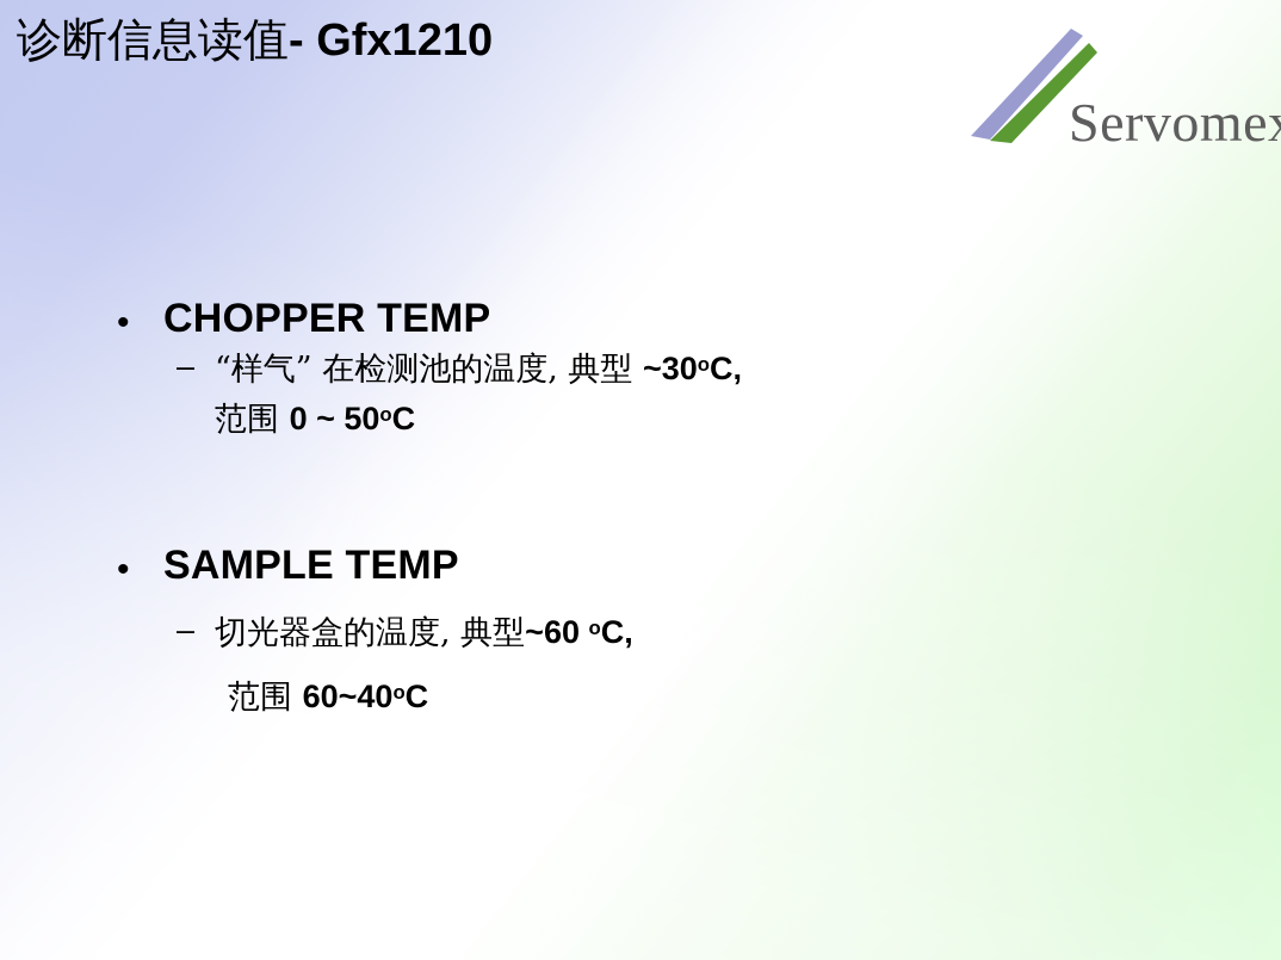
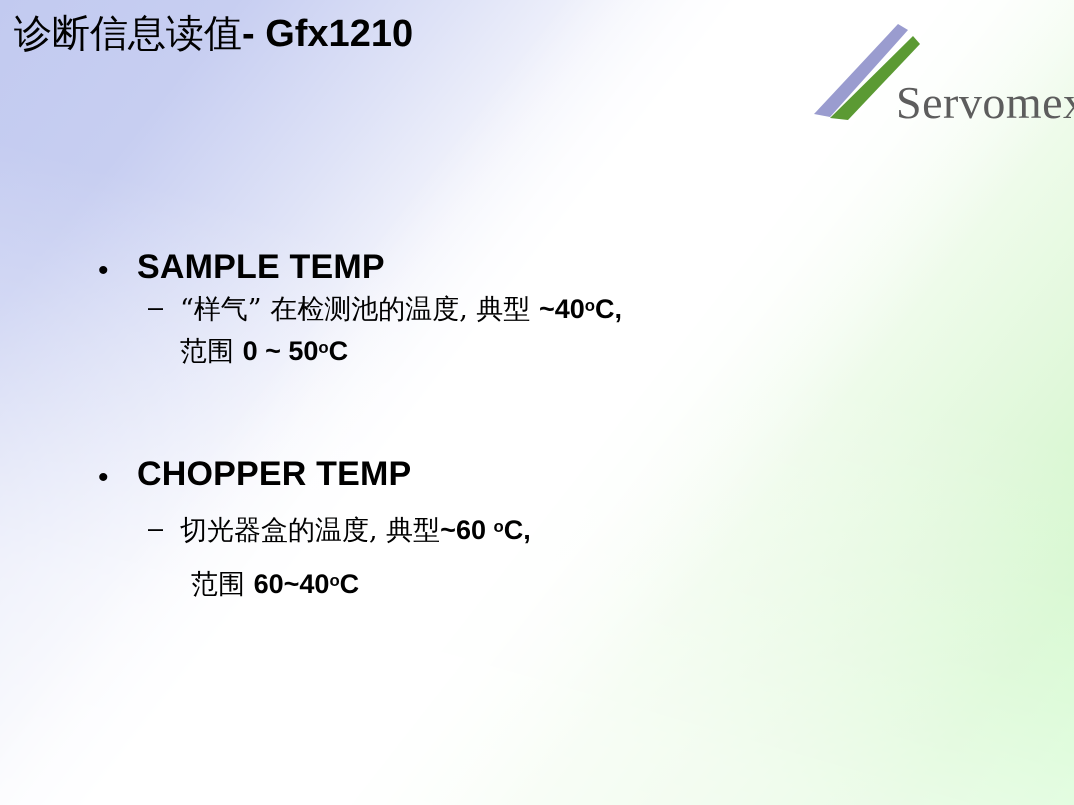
  诊断信息读值- Gfx1210
  Servome
  •
- CHOPPER TEMP
+ SAMPLE TEMP
  –
- “样气” 在检测池的温度, 典型 ~30oC,
+ “样气” 在检测池的温度, 典型 ~40oC,
  范围 0 ~ 50oC
  •
- SAMPLE TEMP
+ CHOPPER TEMP
  –
  切光器盒的温度, 典型~60 oC,
  范围 60~40oC
